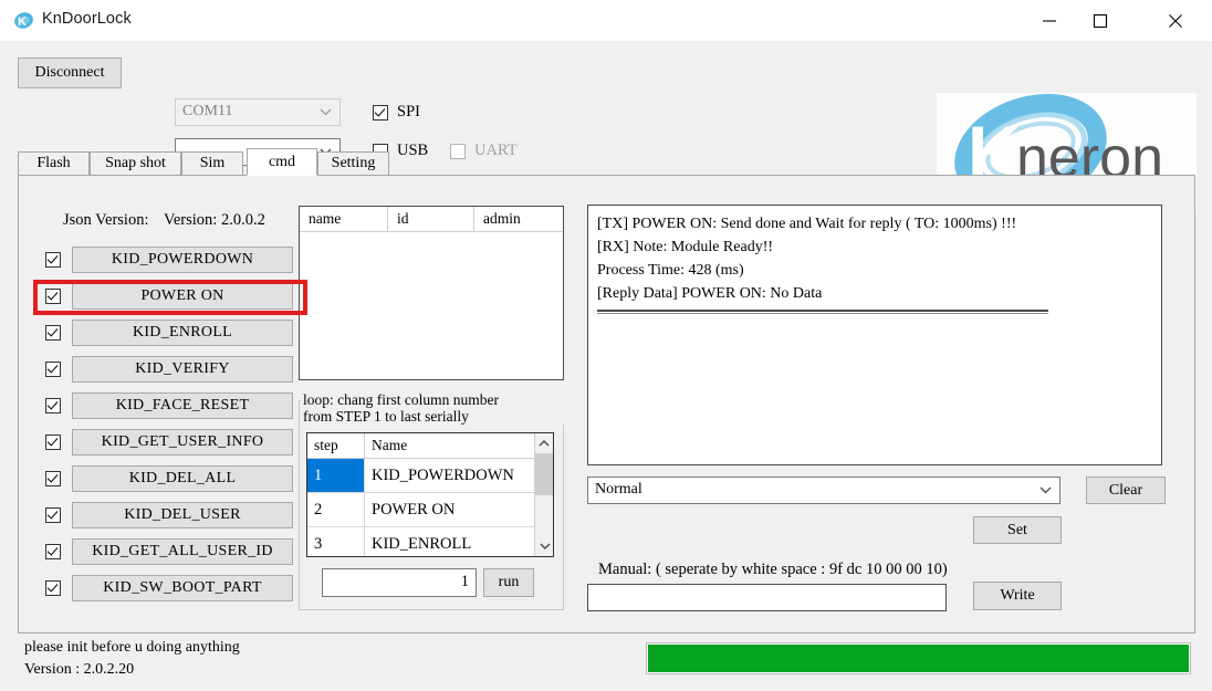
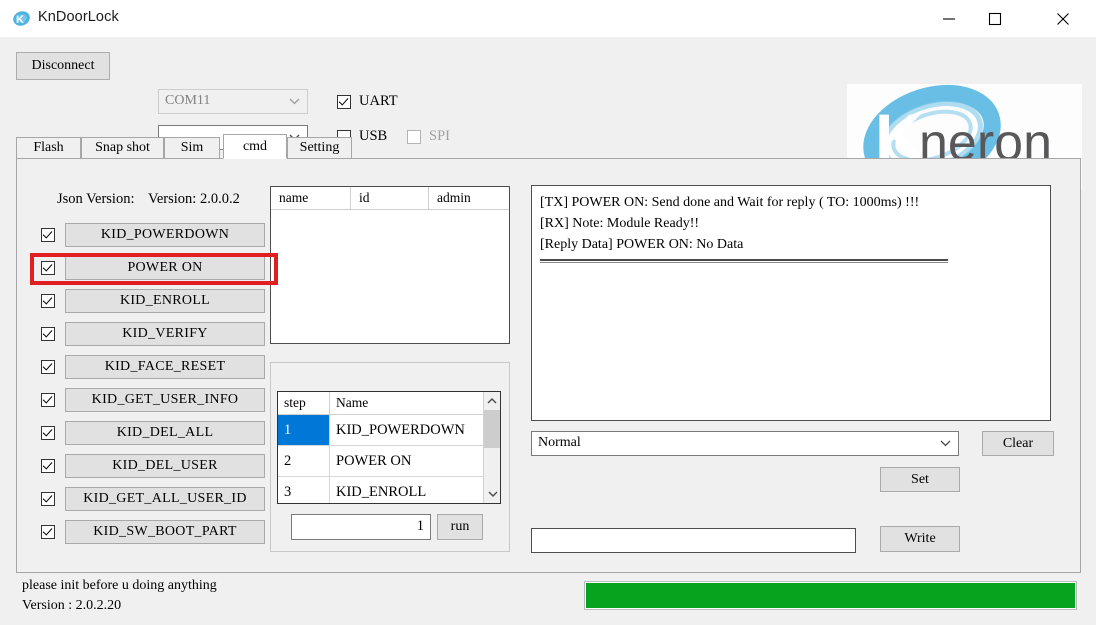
  K
  KnDoorLock
  Disconnect
  COM11
- SPI
+ UART
  USB
- UART
+ SPI
  K
  neron
  Flash
  Snap shot
  Sim
  cmd
  Setting
  Json Version:
  Version: 2.0.0.2
  KID_POWERDOWN
  POWER ON
  KID_ENROLL
  KID_VERIFY
  KID_FACE_RESET
  KID_GET_USER_INFO
  KID_DEL_ALL
  KID_DEL_USER
  KID_GET_ALL_USER_ID
  KID_SW_BOOT_PART
  name
  id
  admin
- loop: chang first column number
- from STEP 1 to last serially
  step
  Name
  1
  KID_POWERDOWN
  2
  POWER ON
  3
  KID_ENROLL
  1
  run
  [TX] POWER ON: Send done and Wait for reply ( TO: 1000ms) !!!
  [RX] Note: Module Ready!!
- Process Time: 428 (ms)
  [Reply Data] POWER ON: No Data
  Normal
  Clear
  Set
- Manual: ( seperate by white space : 9f dc 10 00 00 10)
  Write
  please init before u doing anything
  Version : 2.0.2.20
